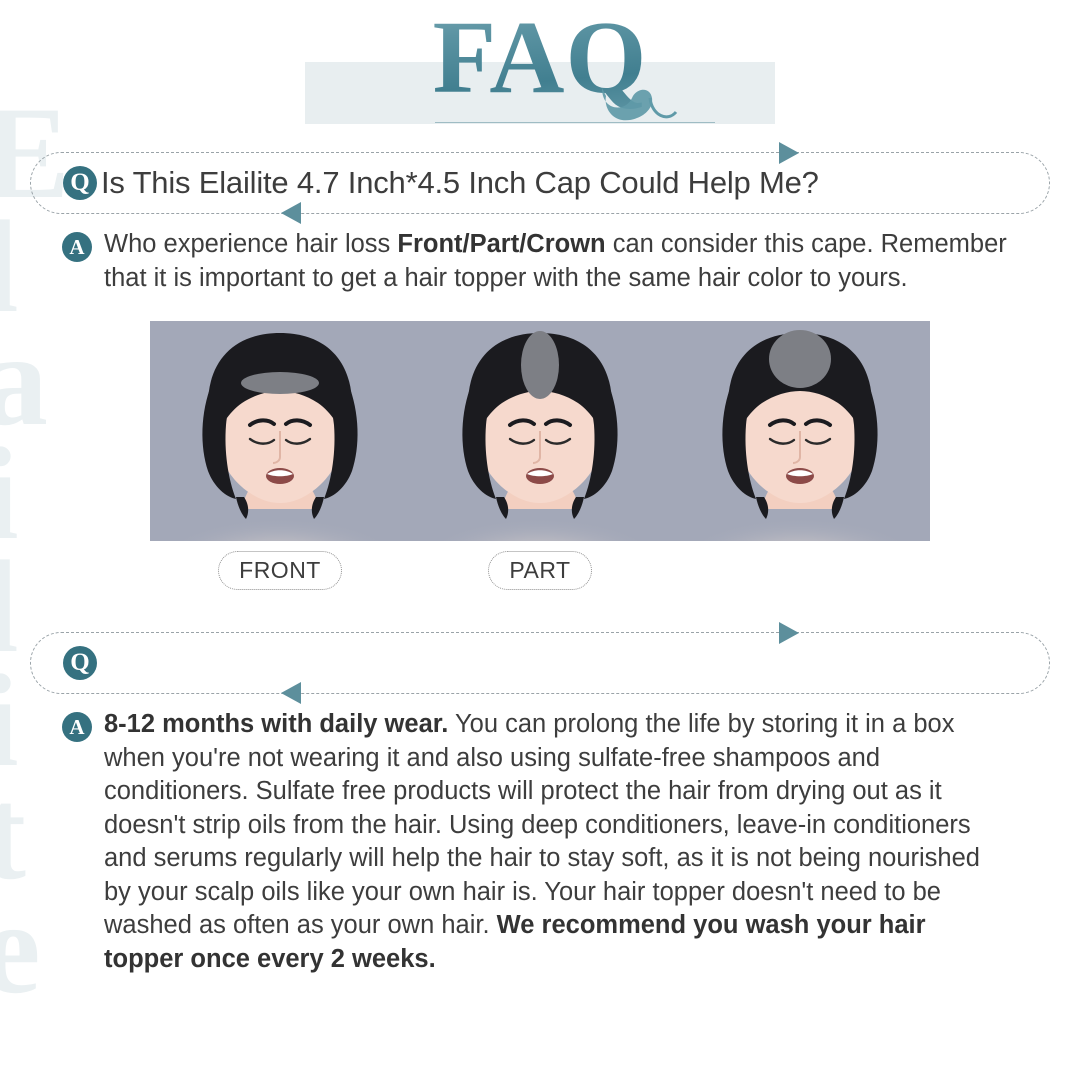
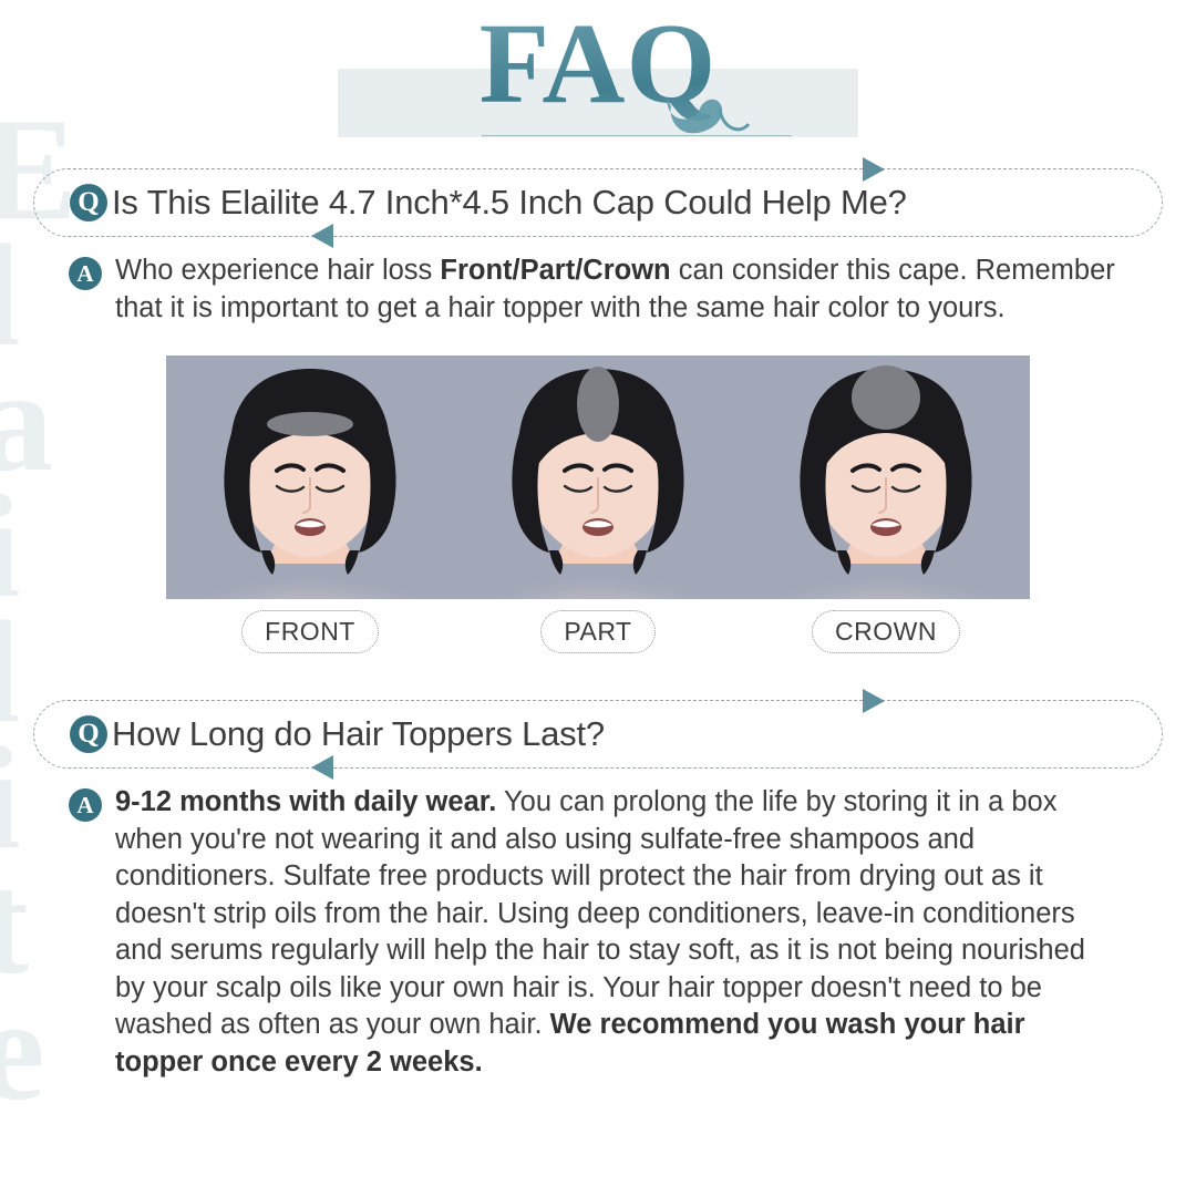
  E
  FAQ
  Q
  Is This Elailite 4.7 Inch*4.5 Inch Cap Could Help Me?
  A
  Who experience hair loss Front/Part/Crown can consider this cape. Remember that it is important to get a hair topper with the same hair color to yours.
  FRONT
  PART
+ CROWN
  Q
+ How Long do Hair Toppers Last?
  A
- 8-12 months with daily wear. You can prolong the life by storing it in a box when you're not wearing it and also using sulfate-free shampoos and conditioners. Sulfate free products will protect the hair from drying out as it doesn't strip oils from the hair. Using deep conditioners, leave-in conditioners and serums regularly will help the hair to stay soft, as it is not being nourished by your scalp oils like your own hair is. Your hair topper doesn't need to be washed as often as your own hair. We recommend you wash your hair topper once every 2 weeks.
+ 9-12 months with daily wear. You can prolong the life by storing it in a box when you're not wearing it and also using sulfate-free shampoos and conditioners. Sulfate free products will protect the hair from drying out as it doesn't strip oils from the hair. Using deep conditioners, leave-in conditioners and serums regularly will help the hair to stay soft, as it is not being nourished by your scalp oils like your own hair is. Your hair topper doesn't need to be washed as often as your own hair. We recommend you wash your hair topper once every 2 weeks.
